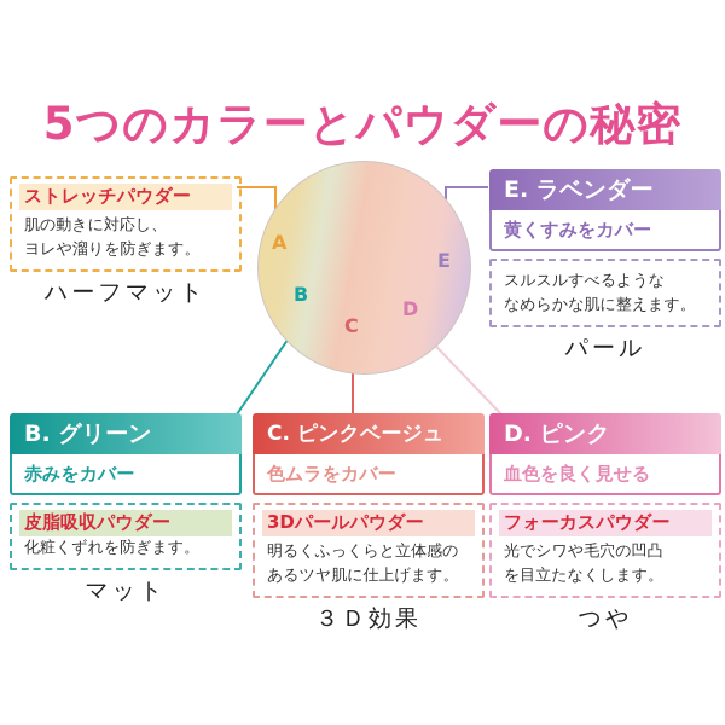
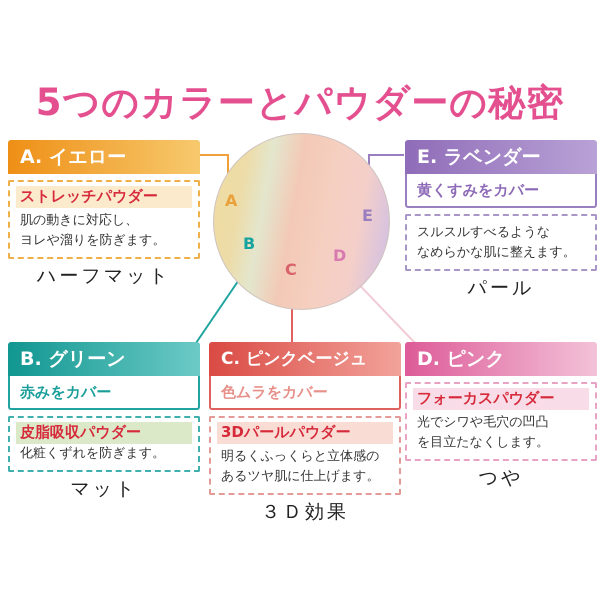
  5つのカラーとパウダーの秘密
  A
  B
  C
  D
  E
+ A. イエロー
  ストレッチパウダー
  肌の動きに対応し、
  ヨレや溜りを防ぎます。
  ハーフマット
  E. ラベンダー
  黄くすみをカバー
  スルスルすべるような
  なめらかな肌に整えます。
  パール
  B. グリーン
  赤みをカバー
  皮脂吸収パウダー
  化粧くずれを防ぎます。
  マット
  C. ピンクベージュ
  色ムラをカバー
  3Dパールパウダー
  明るくふっくらと立体感の
  あるツヤ肌に仕上げます。
  ３Ｄ効果
  D. ピンク
- 血色を良く見せる
  フォーカスパウダー
  光でシワや毛穴の凹凸
  を目立たなくします。
  つや
